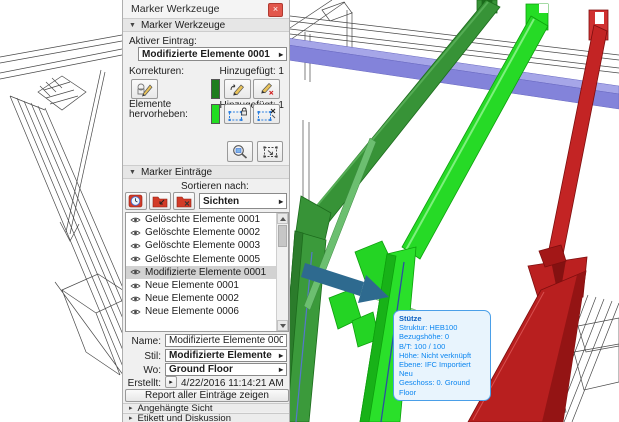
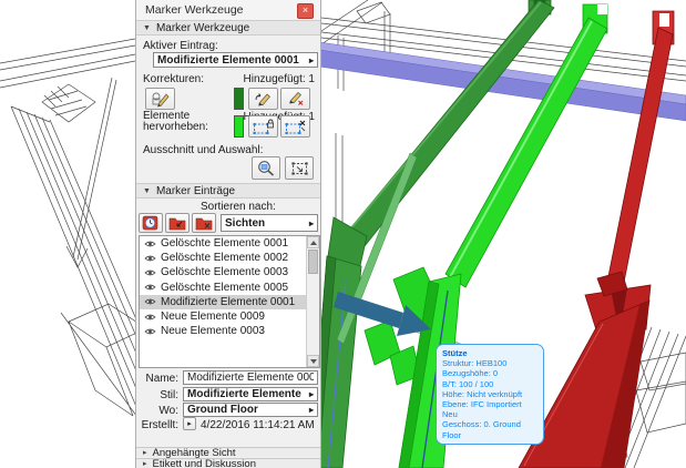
  Stütze
  Struktur: HEB100
  Bezugshöhe: 0
  B/T: 100 / 100
  Höhe: Nicht verknüpft
  Ebene: IFC Importiert Neu
  Geschoss: 0. Ground Floor
  Marker Werkzeuge
  ×
  Marker Werkzeuge
  Aktiver Eintrag:
  Modifizierte Elemente 0001
  ▸
  Korrekturen:
  Hinzugefügt: 1
  Elemente
  hervorheben:
+ Ausschnitt und Auswahl:
  Marker Einträge
  Sortieren nach:
  Sichten
  ▸
  Gelöschte Elemente 0001
  Gelöschte Elemente 0002
  Gelöschte Elemente 0003
  Gelöschte Elemente 0005
  Modifizierte Elemente 0001
- Neue Elemente 0001
+ Neue Elemente 0009
- Neue Elemente 0002
- Neue Elemente 0006
+ Neue Elemente 0003
  Name:
  Modifizierte Elemente 000
  Stil:
  Modifizierte Elemente
  ▸
  Wo:
  Ground Floor
  ▸
  Erstellt:
  4/22/2016 11:14:21 AM
- Report aller Einträge zeigen
  Angehängte Sicht
  Etikett und Diskussion
